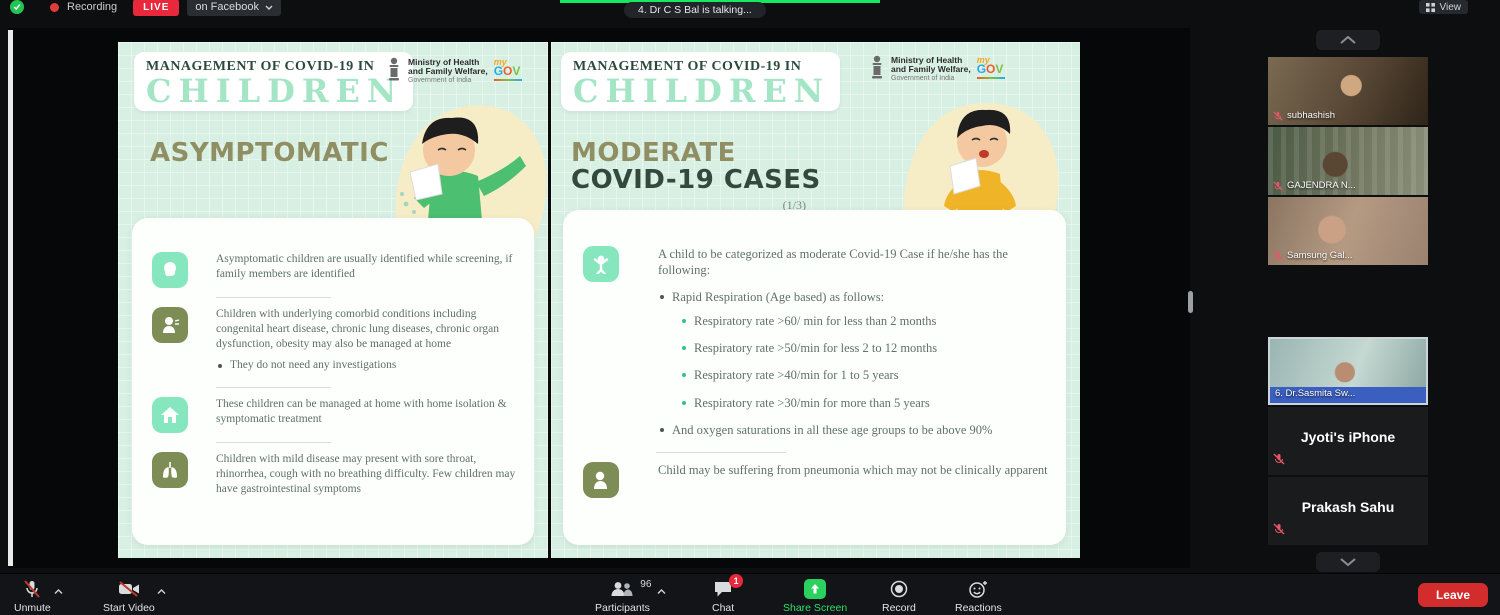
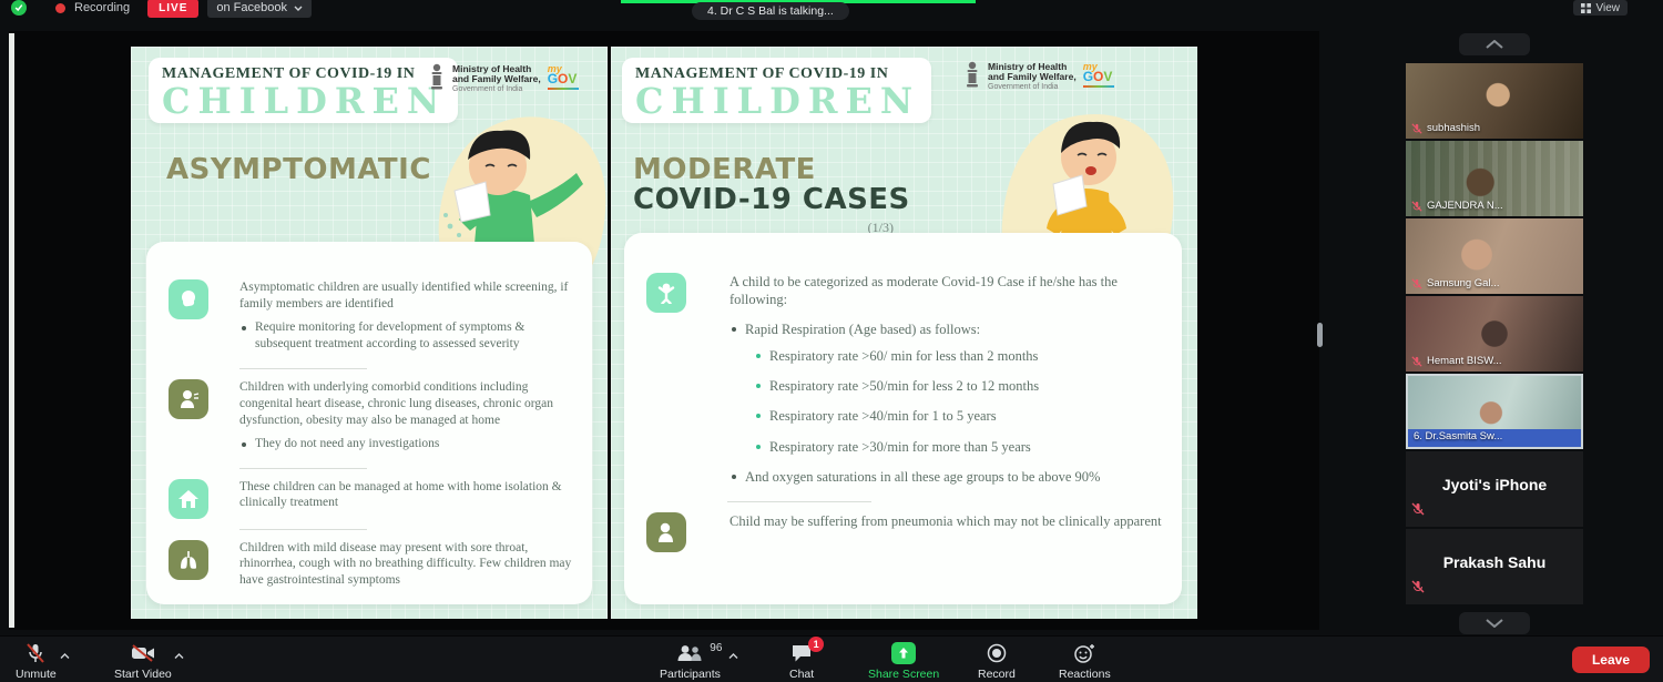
  Recording
  LIVE
  on Facebook
  4. Dr C S Bal is talking...
  View
  MANAGEMENT OF COVID-19 IN
  CHILDREN
  Ministry of Health
  and Family Welfare,
  my
  GOV
  ASYMPTOMATIC
  Asymptomatic children are usually identified while screening, if family members are identified
+ Require monitoring for development of symptoms & subsequent treatment according to assessed severity
  Children with underlying comorbid conditions including congenital heart disease, chronic lung diseases, chronic organ dysfunction, obesity may also be managed at home
  They do not need any investigations
- These children can be managed at home with home isolation & symptomatic treatment
+ These children can be managed at home with home isolation & clinically treatment
  Children with mild disease may present with sore throat, rhinorrhea, cough with no breathing difficulty. Few children may have gastrointestinal symptoms
  MANAGEMENT OF COVID-19 IN
  CHILDREN
  Ministry of Health
  and Family Welfare,
  my
  GOV
  MODERATE
  COVID-19 CASES
  (1/3)
  A child to be categorized as moderate Covid-19 Case if he/she has the following:
  Rapid Respiration (Age based) as follows:
  Respiratory rate >60/ min for less than 2 months
  Respiratory rate >50/min for less 2 to 12 months
  Respiratory rate >40/min for 1 to 5 years
  Respiratory rate >30/min for more than 5 years
  And oxygen saturations in all these age groups to be above 90%
  Child may be suffering from pneumonia which may not be clinically apparent
  subhashish
  GAJENDRA N...
  Samsung Gal...
+ Hemant BISW...
  6. Dr.Sasmita Sw...
  Jyoti's iPhone
  Prakash Sahu
  Unmute
  Start Video
  96
  Participants
  1
  Chat
  Share Screen
  Record
  Reactions
  Leave
